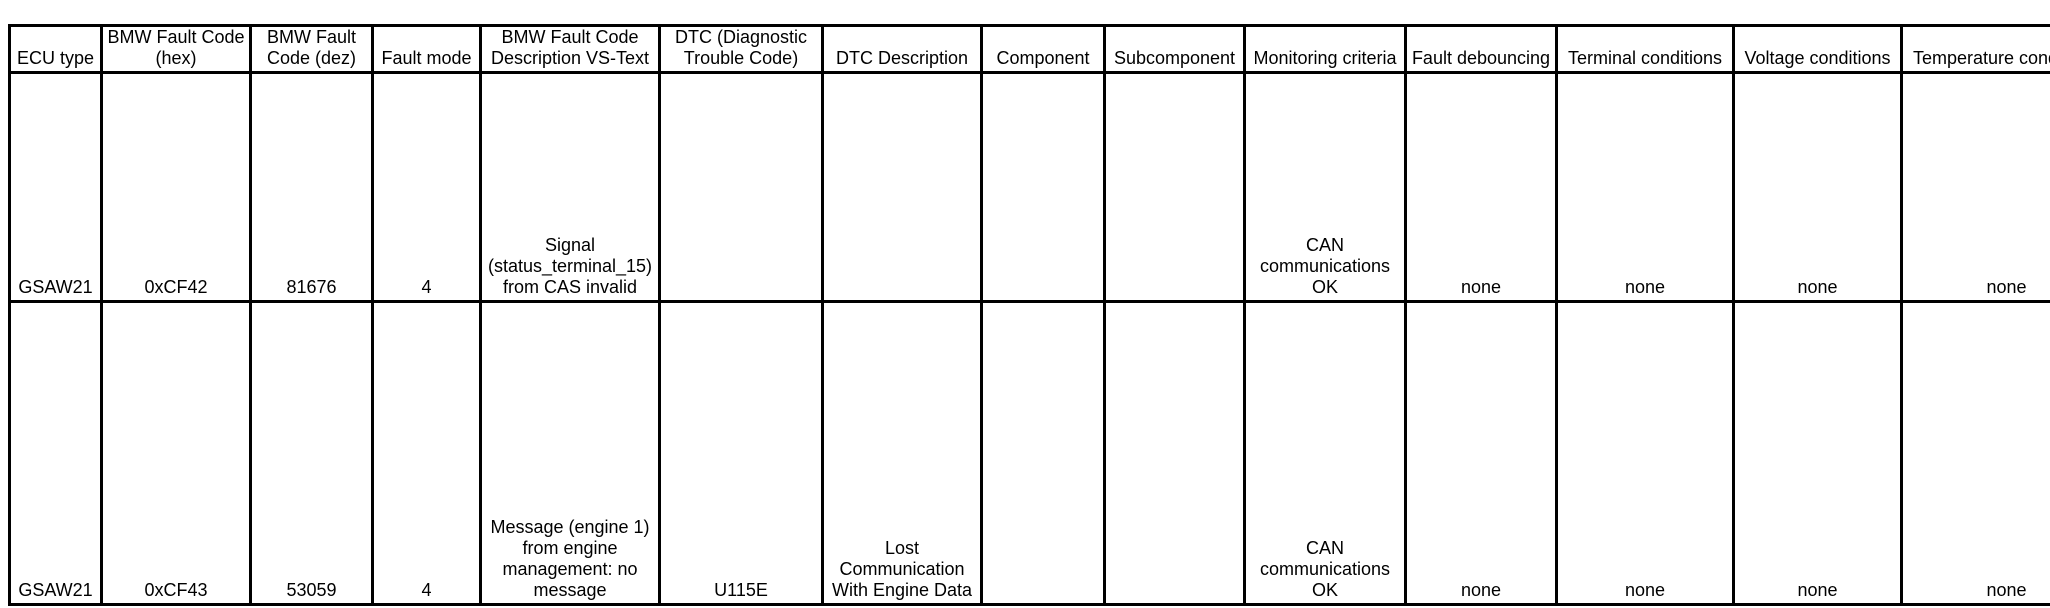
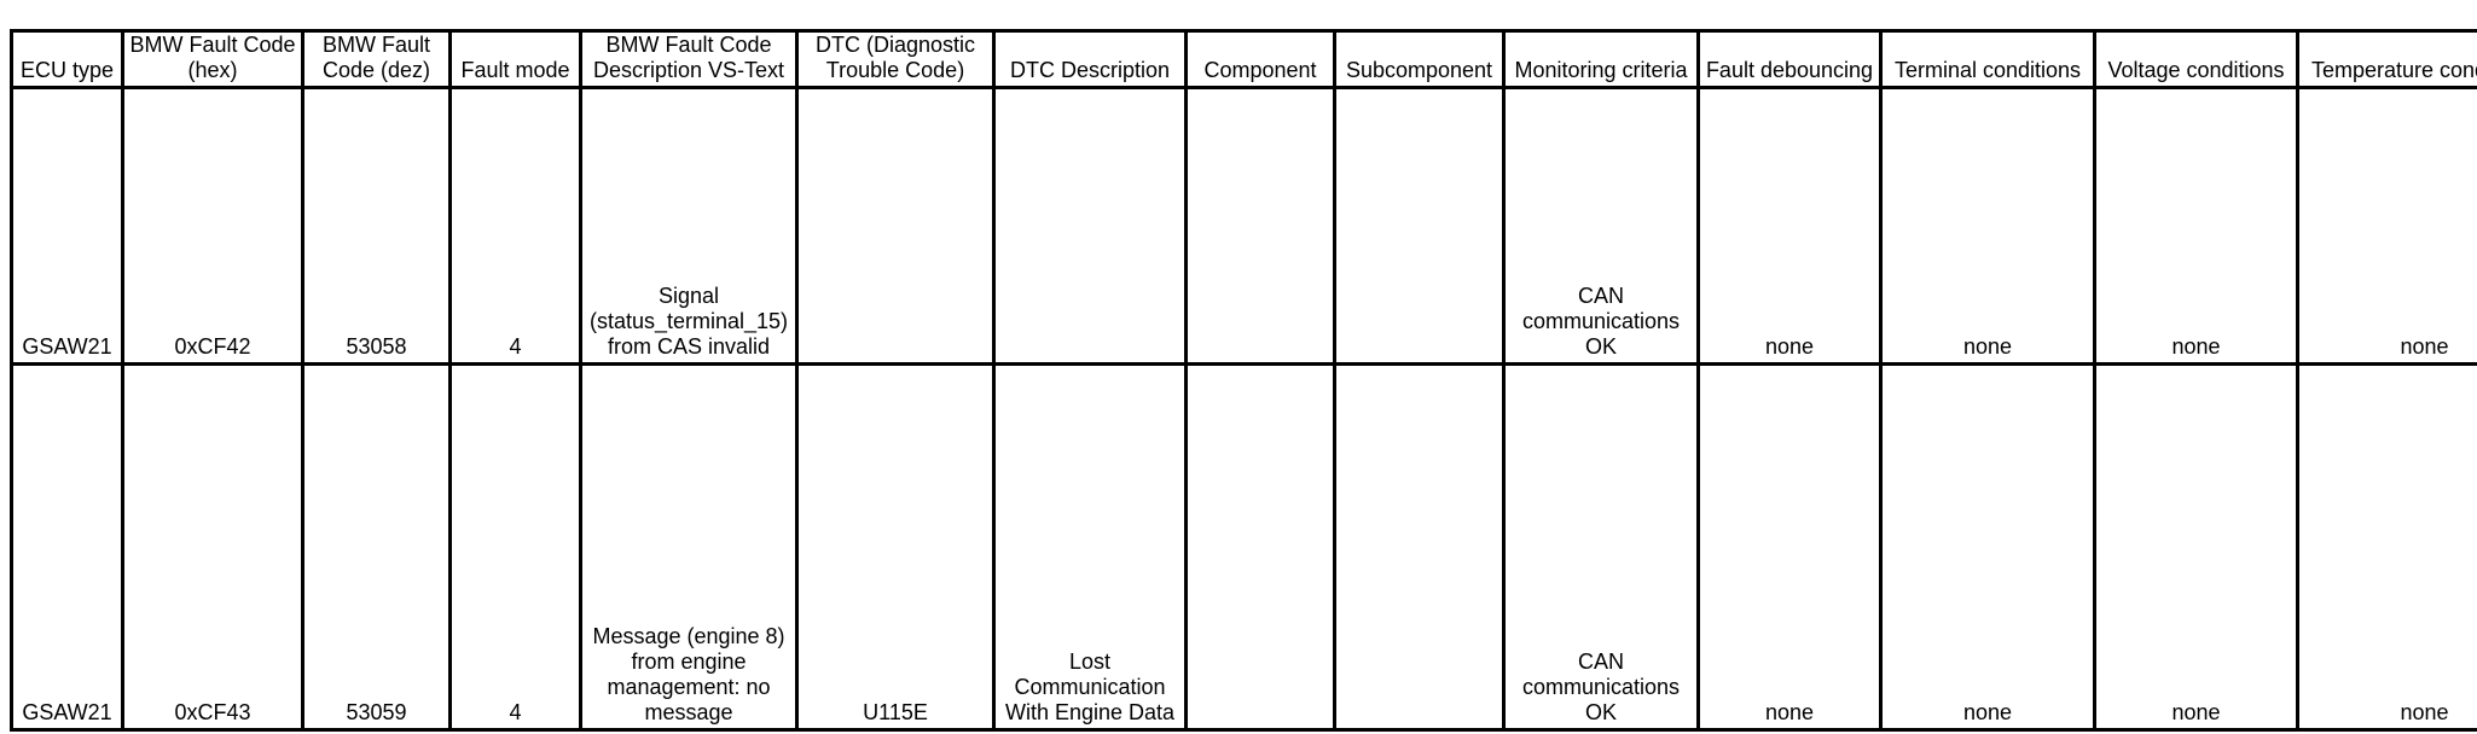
  ECU type	BMW Fault Code (hex)	BMW Fault Code (dez)	Fault mode	BMW Fault Code Description VS-Text	DTC (Diagnostic Trouble Code)	DTC Description	Component	Subcomponent	Monitoring criteria	Fault debouncing	Terminal conditions	Voltage conditions	Temperature con
- GSAW21	0xCF42	81676	4	Signal (status_terminal_15) from CAS invalid					CAN communications OK	none	none	none	none
+ GSAW21	0xCF42	53058	4	Signal (status_terminal_15) from CAS invalid					CAN communications OK	none	none	none	none
- GSAW21	0xCF43	53059	4	Message (engine 1) from engine management: no message	U115E	Lost Communication With Engine Data			CAN communications OK	none	none	none	none
+ GSAW21	0xCF43	53059	4	Message (engine 8) from engine management: no message	U115E	Lost Communication With Engine Data			CAN communications OK	none	none	none	none
